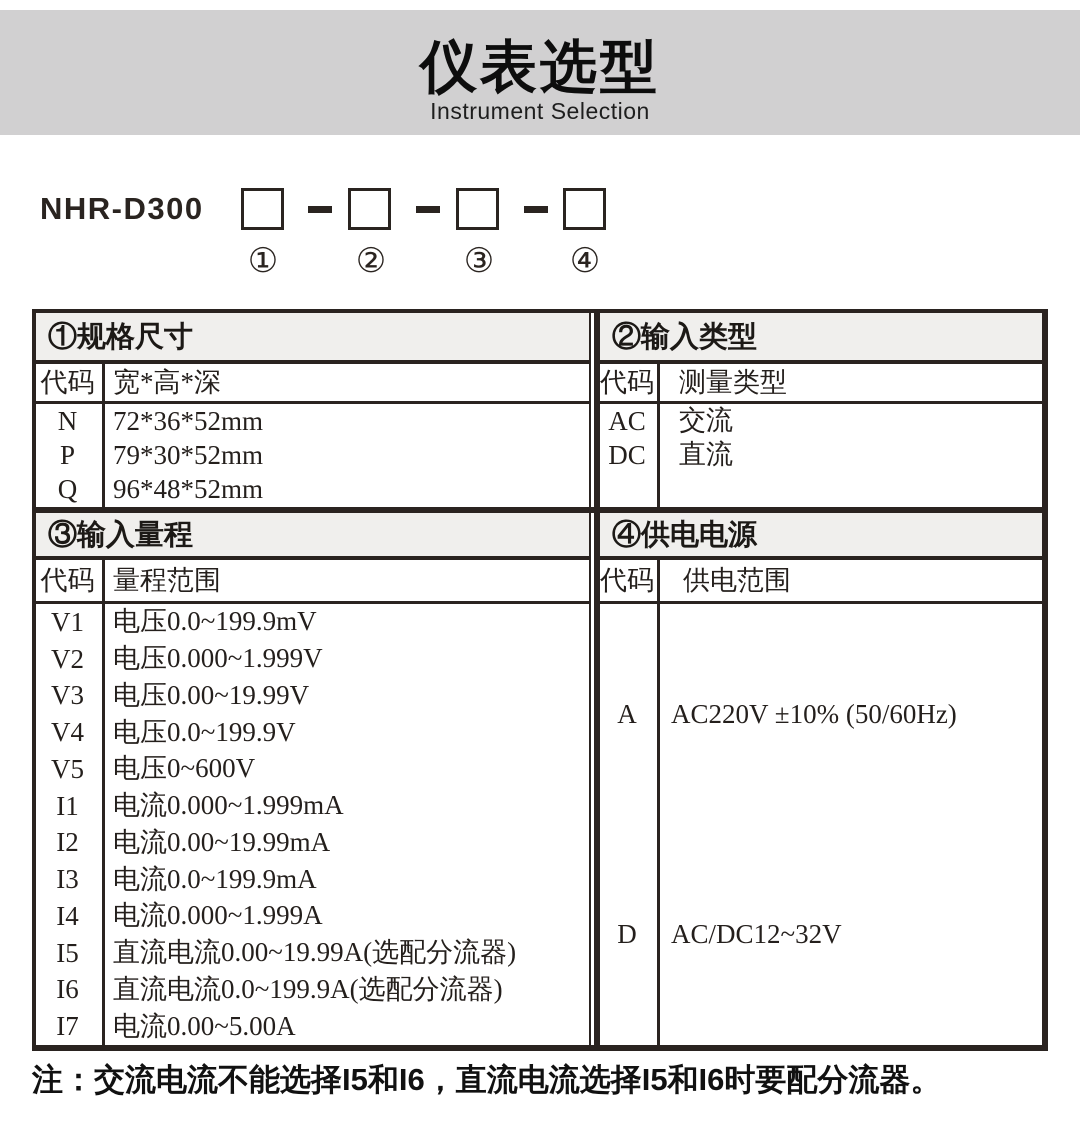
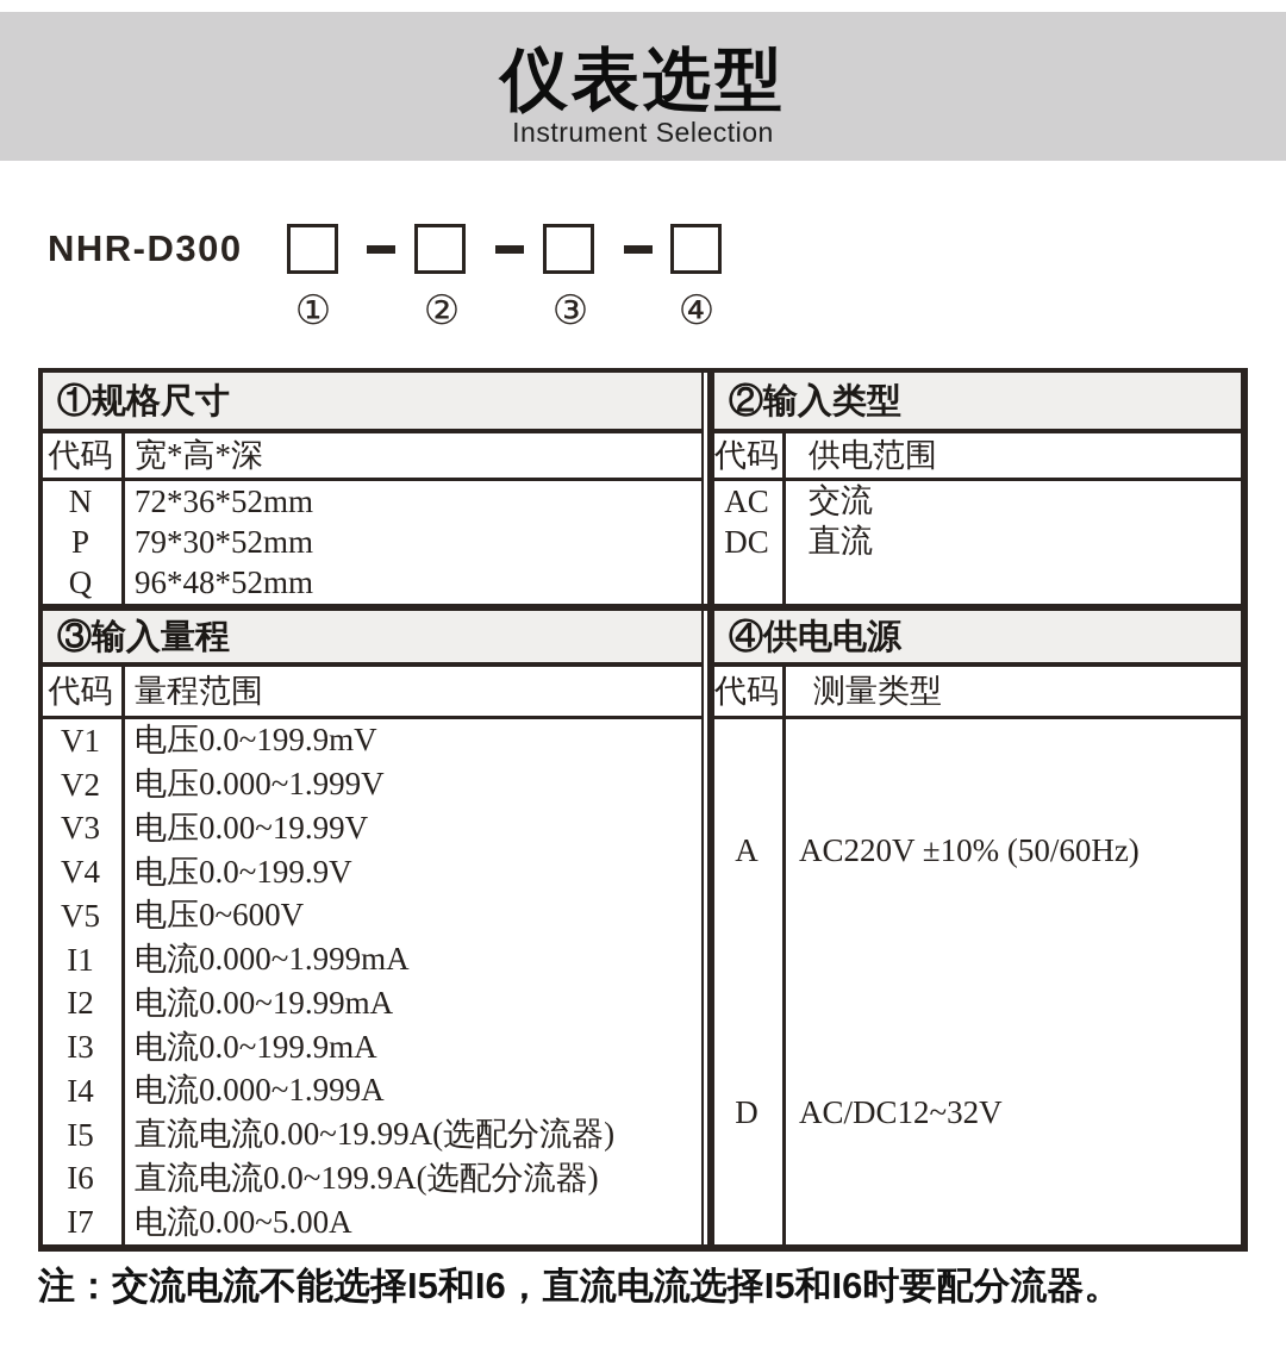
  仪表选型
  Instrument Selection
  NHR-D300
  ①
  ②
  ③
  ④
  ①规格尺寸
  代码
  宽*高*深
  N
  72*36*52mm
  P
  79*30*52mm
  Q
  96*48*52mm
  ③输入量程
  代码
  量程范围
  V1
  电压0.0~199.9mV
  V2
  电压0.000~1.999V
  V3
  电压0.00~19.99V
  V4
  电压0.0~199.9V
  V5
  电压0~600V
  I1
  电流0.000~1.999mA
  I2
  电流0.00~19.99mA
  I3
  电流0.0~199.9mA
  I4
  电流0.000~1.999A
  I5
  直流电流0.00~19.99A(选配分流器)
  I6
  直流电流0.0~199.9A(选配分流器)
  I7
  电流0.00~5.00A
  ②输入类型
  代码
- 测量类型
+ 供电范围
  AC
  交流
  DC
  直流
  ④供电电源
  代码
- 供电范围
+ 测量类型
  A
  AC220V ±10% (50/60Hz)
  D
  AC/DC12~32V
  注：交流电流不能选择I5和I6，直流电流选择I5和I6时要配分流器。
